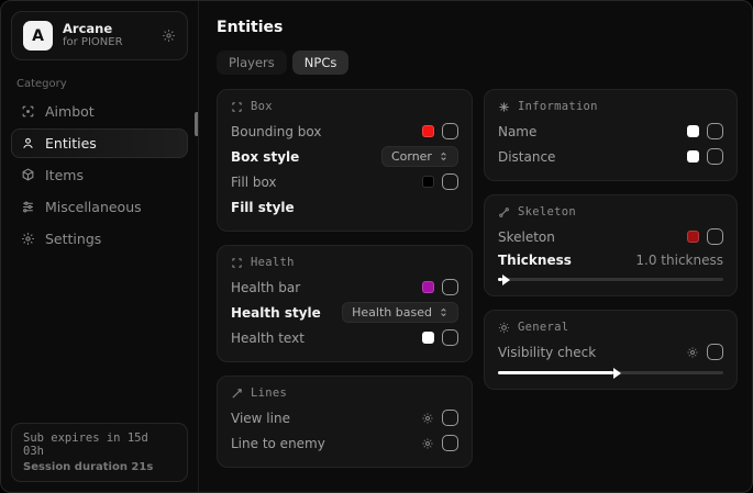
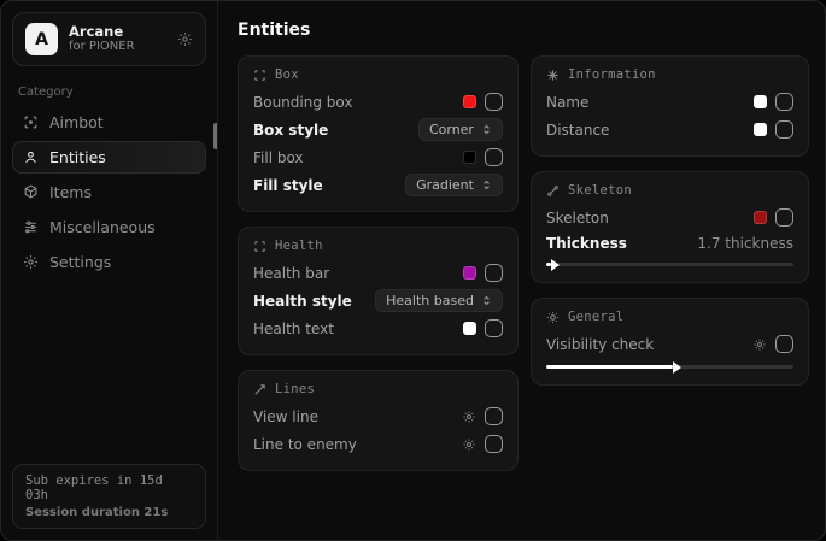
  A
  Arcane
  for PIONER
  Category
  Aimbot
  Entities
  Items
  Miscellaneous
  Settings
  Sub expires in 15d 03h
  Session duration 21s
  Entities
- Players
- NPCs
  Box
  Bounding box
  Box style
  Corner
  Fill box
  Fill style
+ Gradient
  Health
  Health bar
  Health style
  Health based
  Health text
  Lines
  View line
  Line to enemy
  Information
  Name
  Distance
  Skeleton
  Skeleton
  Thickness
- 1.0 thickness
+ 1.7 thickness
  General
  Visibility check
